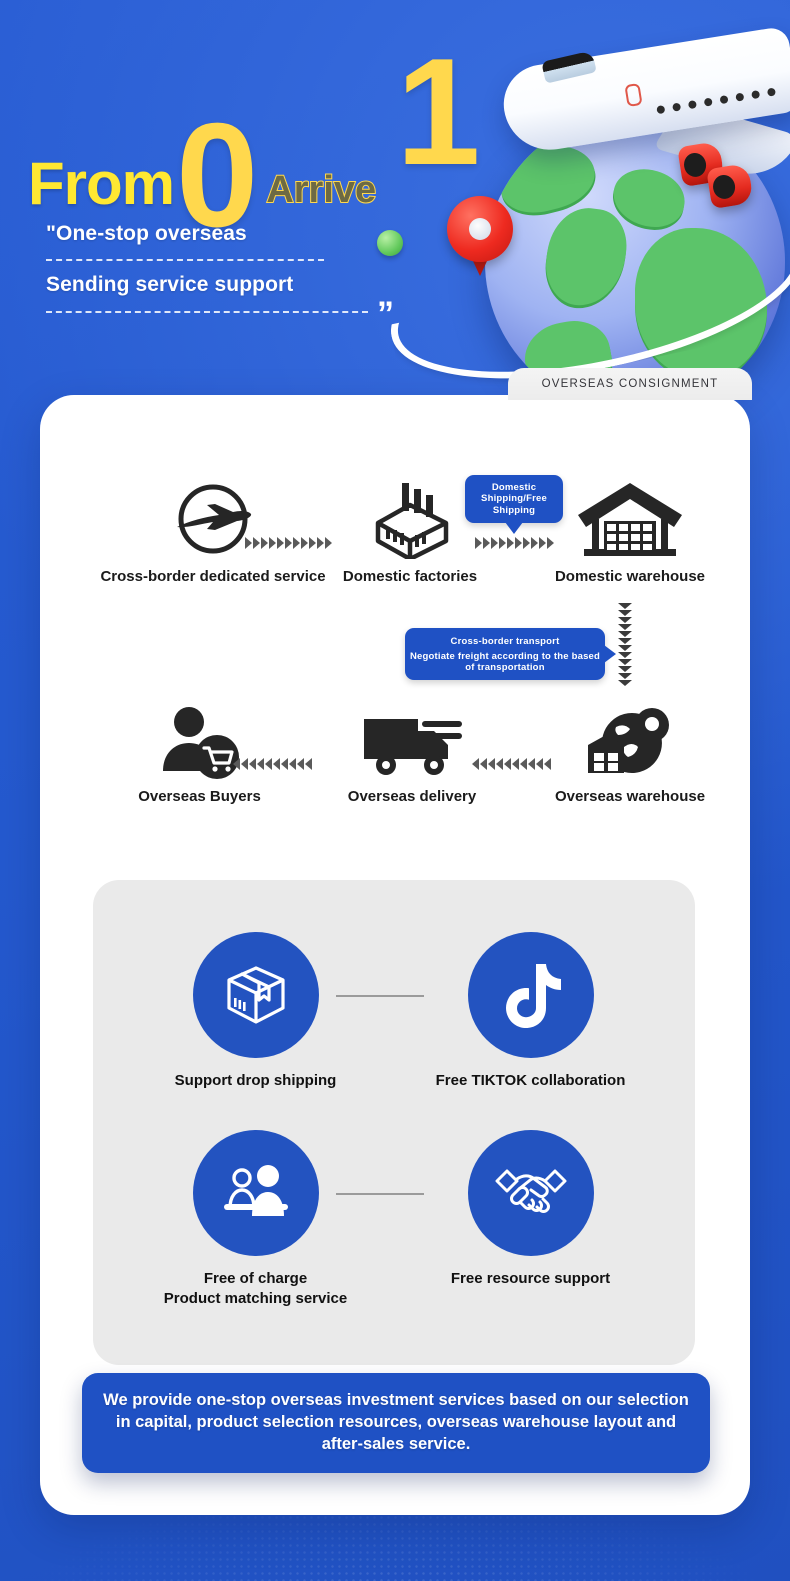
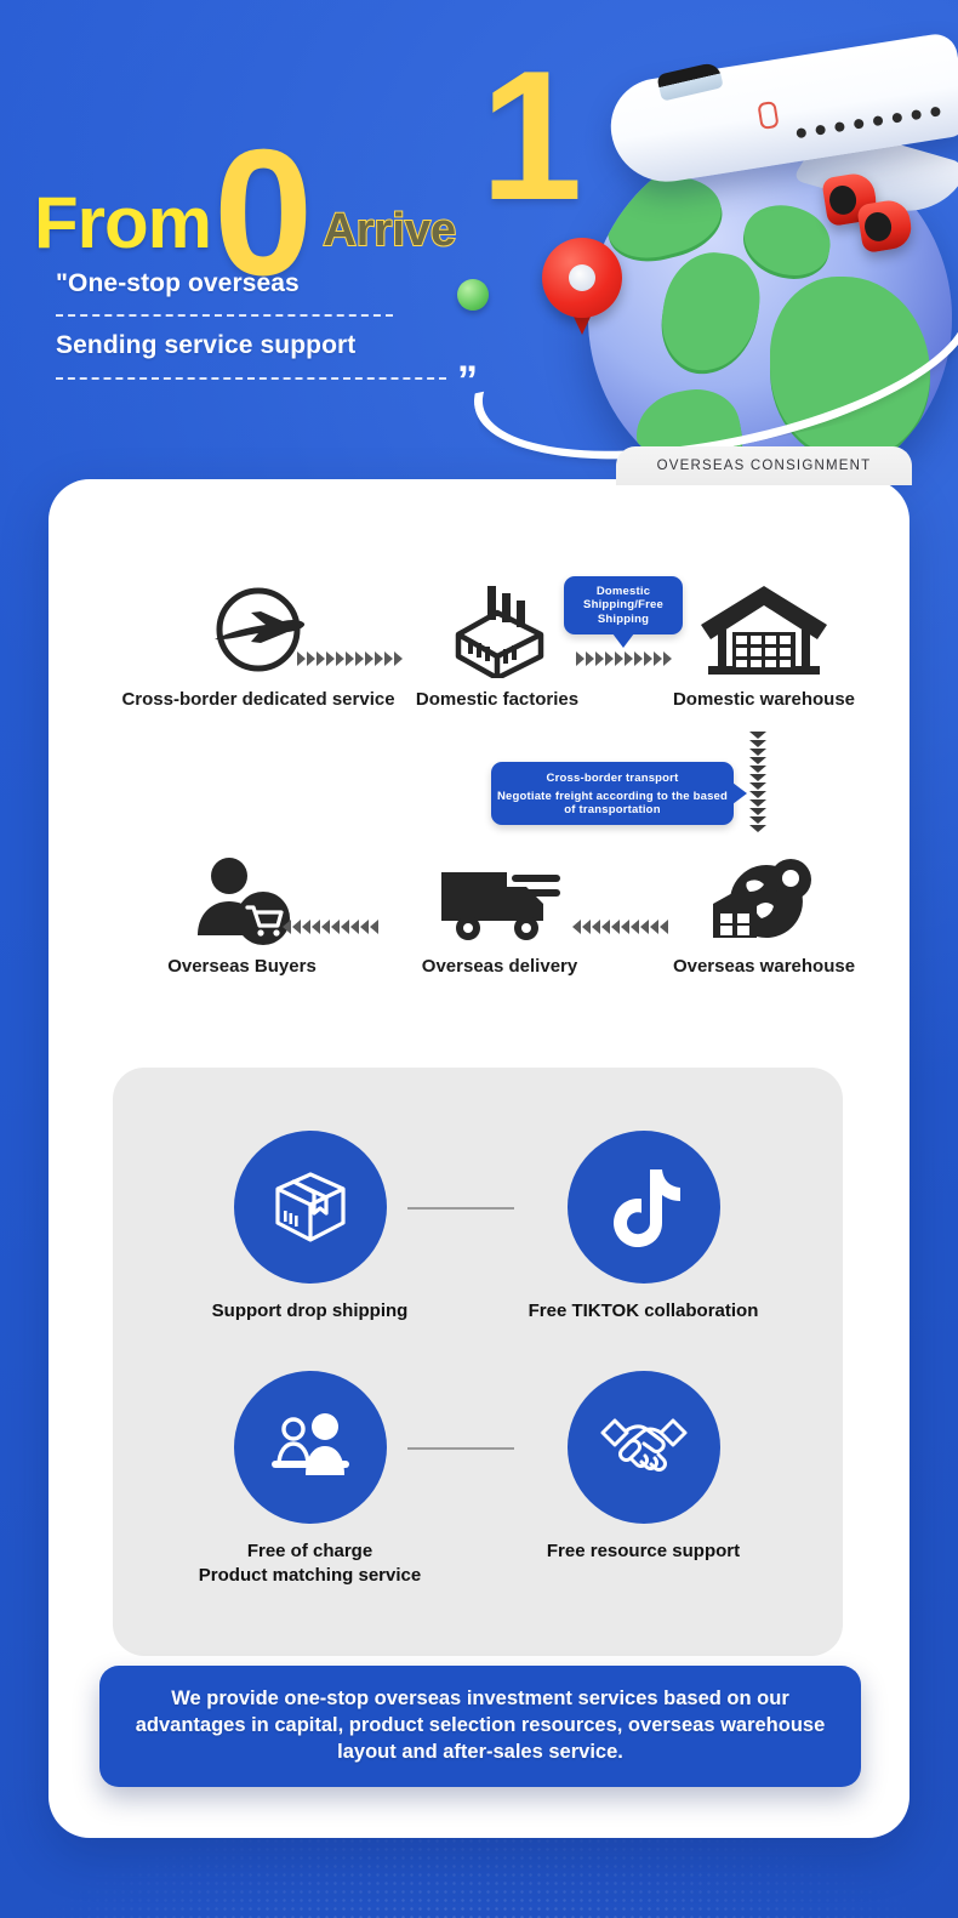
  From
  0
  Arrive
  1
  "One-stop overseas
  Sending service support
  ”
  OVERSEAS CONSIGNMENT
  Cross-border dedicated service
  Domestic factories
  Domestic Shipping/Free Shipping
  Domestic warehouse
  Cross-border transport
  Negotiate freight according to the based of transportation
  Overseas Buyers
  Overseas delivery
  Overseas warehouse
  Support drop shipping
  Free TIKTOK collaboration
  Free of charge
  Product matching service
  Free resource support
- We provide one-stop overseas investment services based on our selection in capital, product selection resources, overseas warehouse layout and after-sales service.
+ We provide one-stop overseas investment services based on our advantages in capital, product selection resources, overseas warehouse layout and after-sales service.
